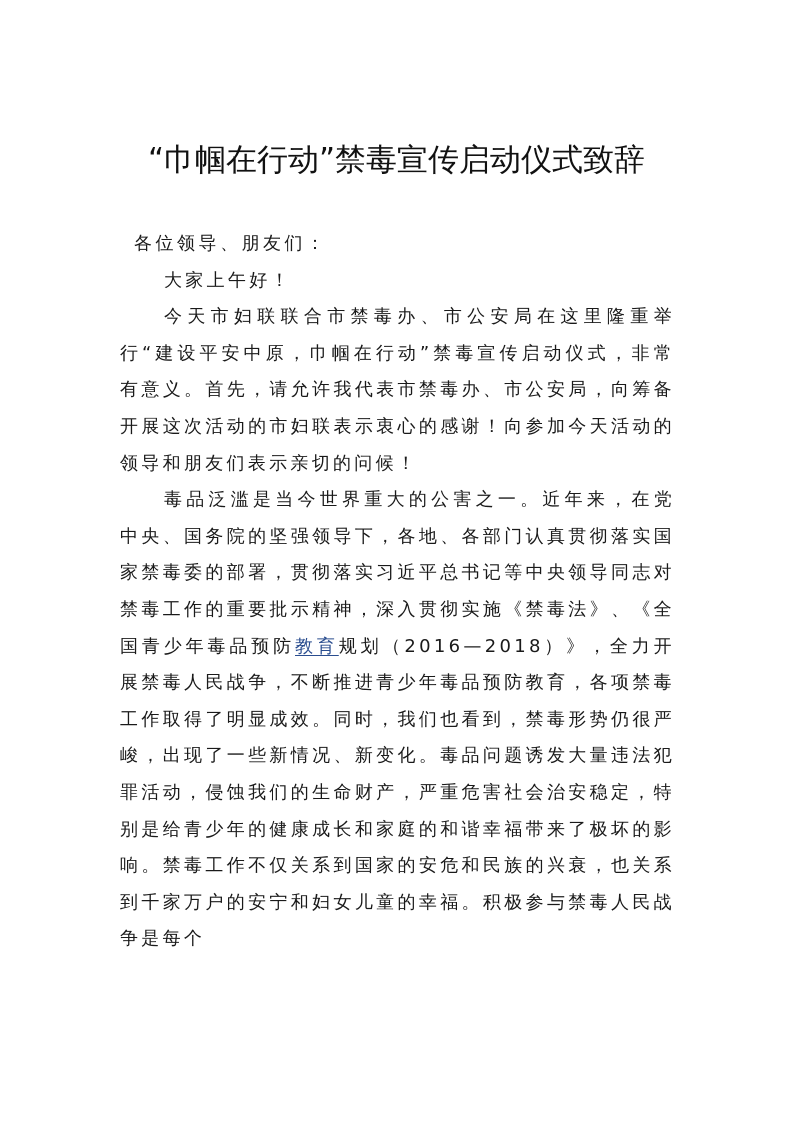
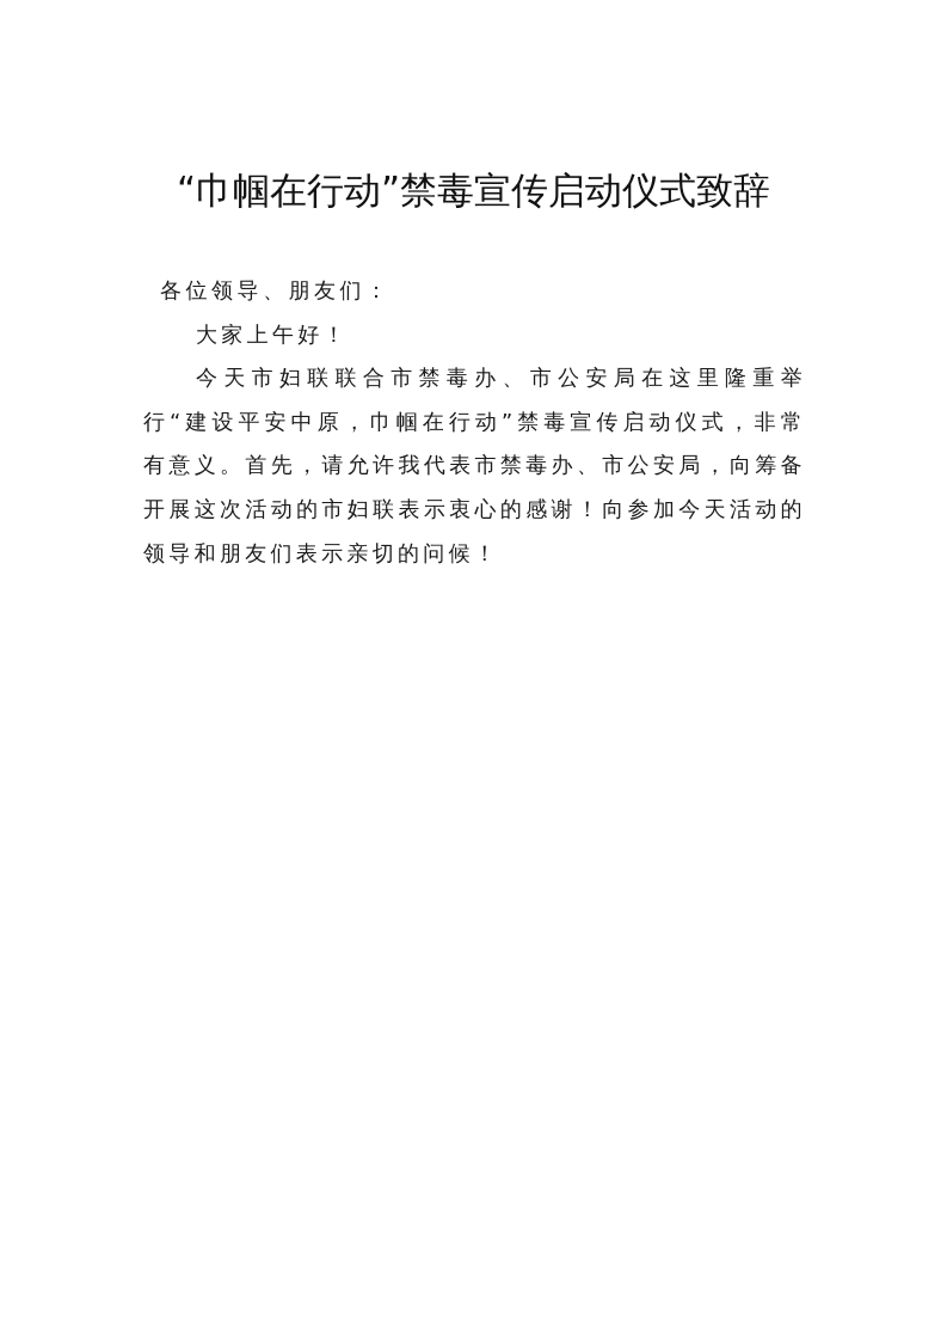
  “巾帼在行动”禁毒宣传启动仪式致辞
  各位领导、朋友们：
  大家上午好！
  今天市妇联联合市禁毒办、市公安局在这里隆重举行“建设平安中原，巾帼在行动”禁毒宣传启动仪式，非常有意义。首先，请允许我代表市禁毒办、市公安局，向筹备开展这次活动的市妇联表示衷心的感谢！向参加今天活动的领导和朋友们表示亲切的问候！
- 毒品泛滥是当今世界重大的公害之一。近年来，在党中央、国务院的坚强领导下，各地、各部门认真贯彻落实国家禁毒委的部署，贯彻落实习近平总书记等中央领导同志对禁毒工作的重要批示精神，深入贯彻实施《禁毒法》、《全国青少年毒品预防教育规划（2016—2018）》，全力开展禁毒人民战争，不断推进青少年毒品预防教育，各项禁毒工作取得了明显成效。同时，我们也看到，禁毒形势仍很严峻，出现了一些新情况、新变化。毒品问题诱发大量违法犯罪活动，侵蚀我们的生命财产，严重危害社会治安稳定，特别是给青少年的健康成长和家庭的和谐幸福带来了极坏的影响。禁毒工作不仅关系到国家的安危和民族的兴衰，也关系到千家万户的安宁和妇女儿童的幸福。积极参与禁毒人民战争是每个
